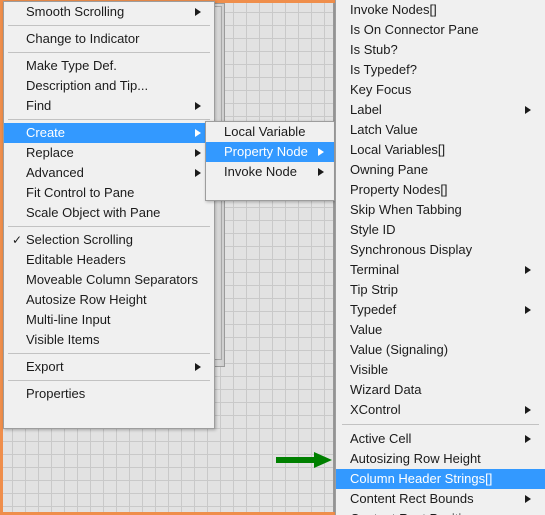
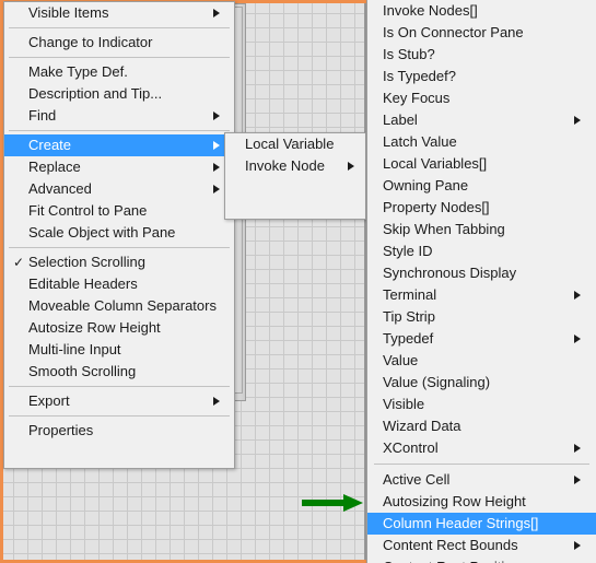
- Smooth Scrolling
+ Visible Items
  Change to Indicator
  Make Type Def.
  Description and Tip...
  Find
  Create
  Replace
  Advanced
  Fit Control to Pane
  Scale Object with Pane
  ✓
  Selection Scrolling
  Editable Headers
  Moveable Column Separators
  Autosize Row Height
  Multi-line Input
- Visible Items
+ Smooth Scrolling
  Export
  Properties
  Local Variable
- Property Node
  Invoke Node
  Invoke Nodes[]
  Is On Connector Pane
  Is Stub?
  Is Typedef?
  Key Focus
  Label
  Latch Value
  Local Variables[]
  Owning Pane
  Property Nodes[]
  Skip When Tabbing
  Style ID
  Synchronous Display
  Terminal
  Tip Strip
  Typedef
  Value
  Value (Signaling)
  Visible
  Wizard Data
  XControl
  Active Cell
  Autosizing Row Height
  Column Header Strings[]
  Content Rect Bounds
